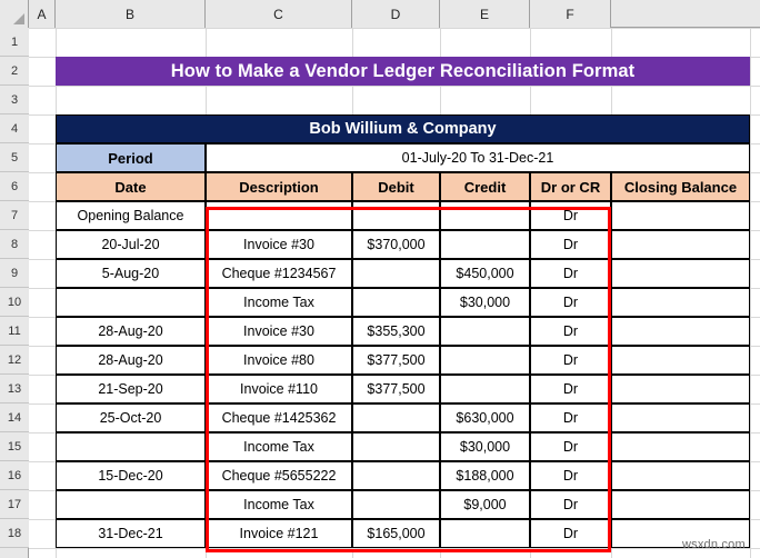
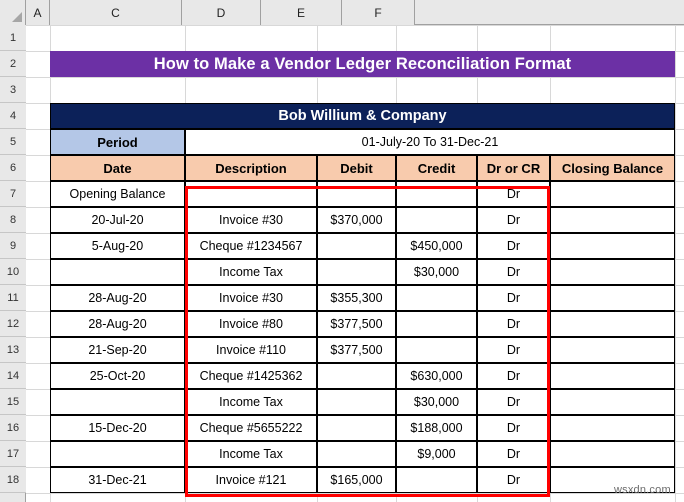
  A
- B
  C
  D
  E
  F
  1
  2
  3
  4
  5
  6
  7
  8
  9
  10
  11
  12
  13
  14
  15
  16
  17
  18
  How to Make a Vendor Ledger Reconciliation Format
  Bob Willium & Company
  Period
  01-July-20 To 31-Dec-21
  Date
  Description
  Debit
  Credit
  Dr or CR
  Closing Balance
  Opening Balance
  Dr
  20-Jul-20
  Invoice #30
  $370,000
  Dr
  5-Aug-20
  Cheque #1234567
  $450,000
  Dr
  Income Tax
  $30,000
  Dr
  28-Aug-20
  Invoice #30
  $355,300
  Dr
  28-Aug-20
  Invoice #80
  $377,500
  Dr
  21-Sep-20
  Invoice #110
  $377,500
  Dr
  25-Oct-20
  Cheque #1425362
  $630,000
  Dr
  Income Tax
  $30,000
  Dr
  15-Dec-20
  Cheque #5655222
  $188,000
  Dr
  Income Tax
  $9,000
  Dr
  31-Dec-21
  Invoice #121
  $165,000
  Dr
  wsxdn.com
